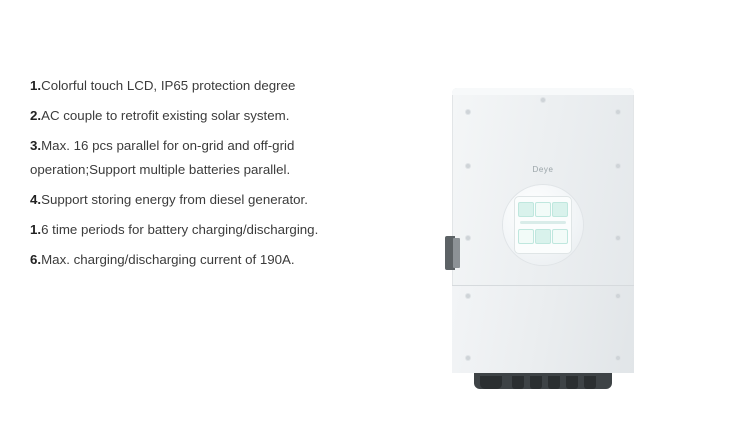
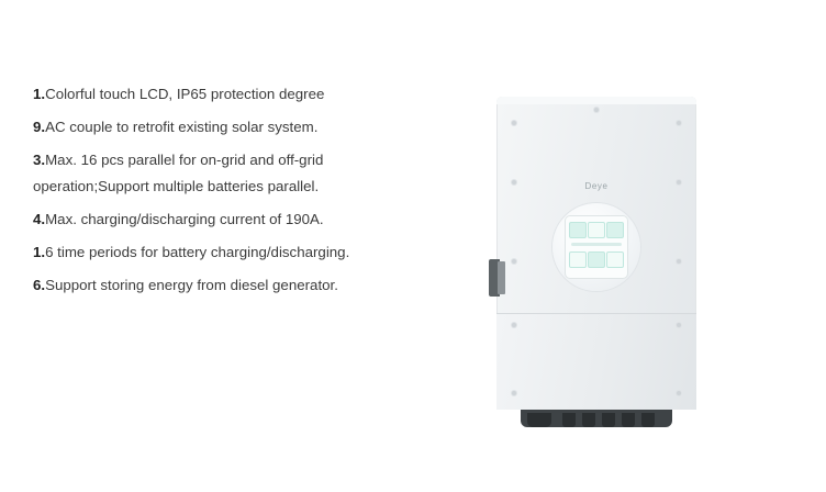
  1.Colorful touch LCD, IP65 protection degree
- 2.AC couple to retrofit existing solar system.
+ 9.AC couple to retrofit existing solar system.
  3.Max. 16 pcs parallel for on-grid and off-grid operation;Support multiple batteries parallel.
- 4.Support storing energy from diesel generator.
+ 4.Max. charging/discharging current of 190A.
  1.6 time periods for battery charging/discharging.
- 6.Max. charging/discharging current of 190A.
+ 6.Support storing energy from diesel generator.
  Deye
